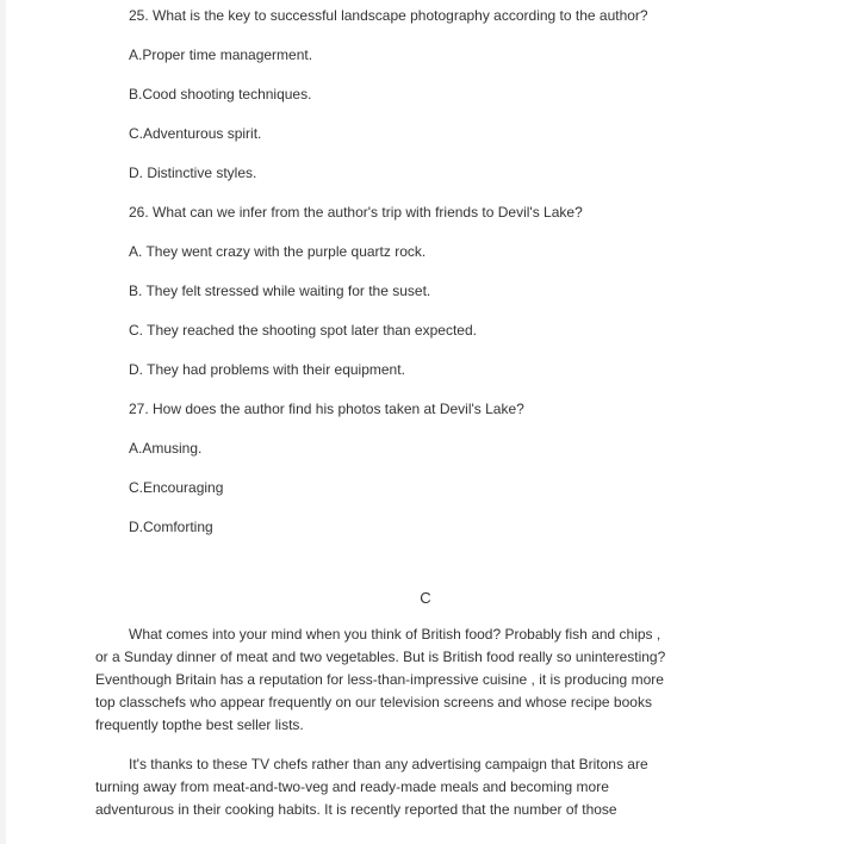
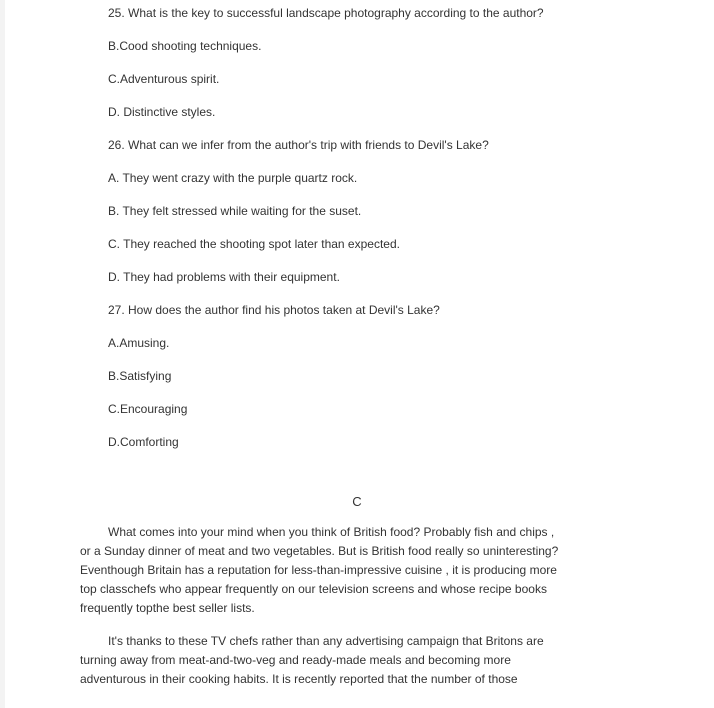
  25. What is the key to successful landscape photography according to the author?
- A.Proper time managerment.
  B.Cood shooting techniques.
  C.Adventurous spirit.
  D. Distinctive styles.
  26. What can we infer from the author's trip with friends to Devil's Lake?
  A. They went crazy with the purple quartz rock.
  B. They felt stressed while waiting for the suset.
  C. They reached the shooting spot later than expected.
  D. They had problems with their equipment.
  27. How does the author find his photos taken at Devil's Lake?
  A.Amusing.
+ B.Satisfying
  C.Encouraging
  D.Comforting
  C
  What comes into your mind when you think of British food? Probably fish and chips ,
  or a Sunday dinner of meat and two vegetables. But is British food really so uninteresting?
  Eventhough Britain has a reputation for less-than-impressive cuisine , it is producing more
  top classchefs who appear frequently on our television screens and whose recipe books
  frequently topthe best seller lists.
  It's thanks to these TV chefs rather than any advertising campaign that Britons are
  turning away from meat-and-two-veg and ready-made meals and becoming more
  adventurous in their cooking habits. It is recently reported that the number of those
